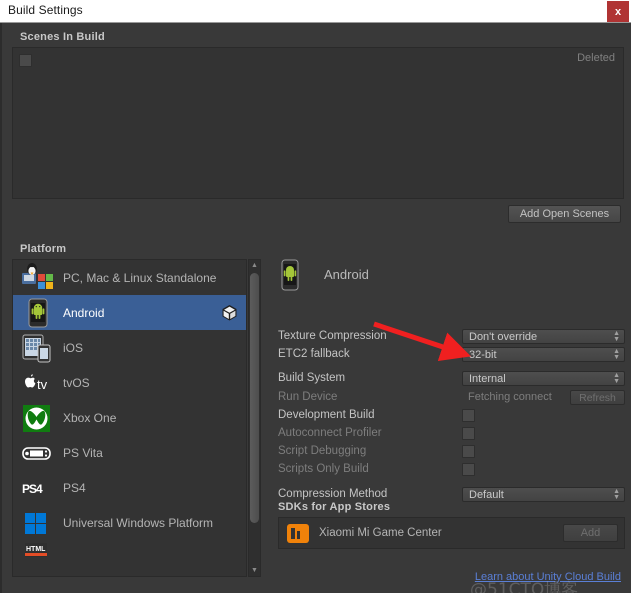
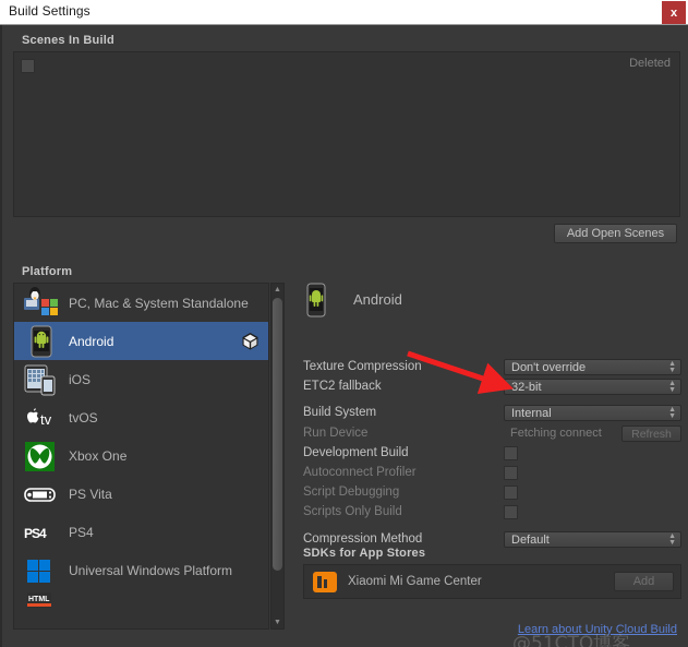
  Build Settings
  x
  Scenes In Build
  Deleted
  Add Open Scenes
  Platform
- PC, Mac & Linux Standalone
+ PC, Mac & System Standalone
  Android
  iOS
  tv
  tvOS
  Xbox One
  PS Vita
  PS4
  PS4
  Universal Windows Platform
  Android
  Texture Compression
  Don't override
  ETC2 fallback
  32-bit
  Build System
  Internal
  Run Device
  Fetching connect
  Refresh
  Development Build
  Autoconnect Profiler
  Script Debugging
  Scripts Only Build
  Compression Method
  Default
  SDKs for App Stores
  Xiaomi Mi Game Center
  Add
  Learn about Unity Cloud Build
  @51CTO博客
